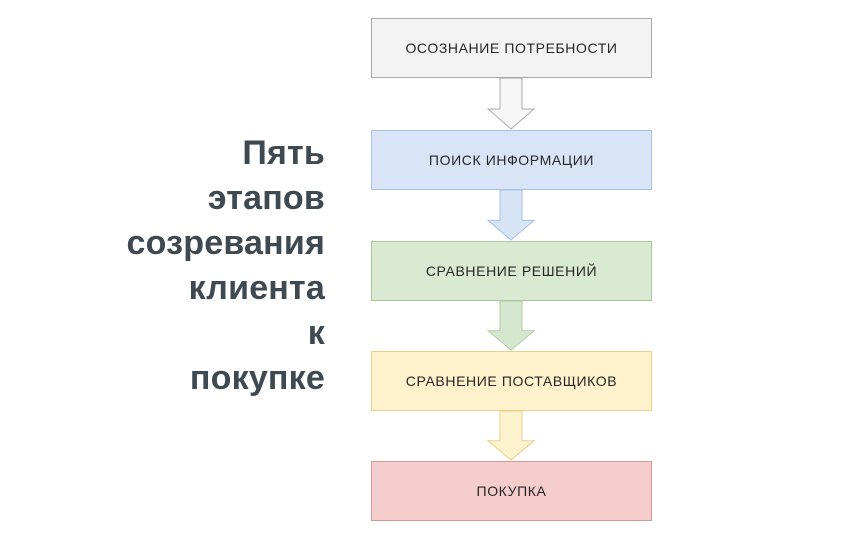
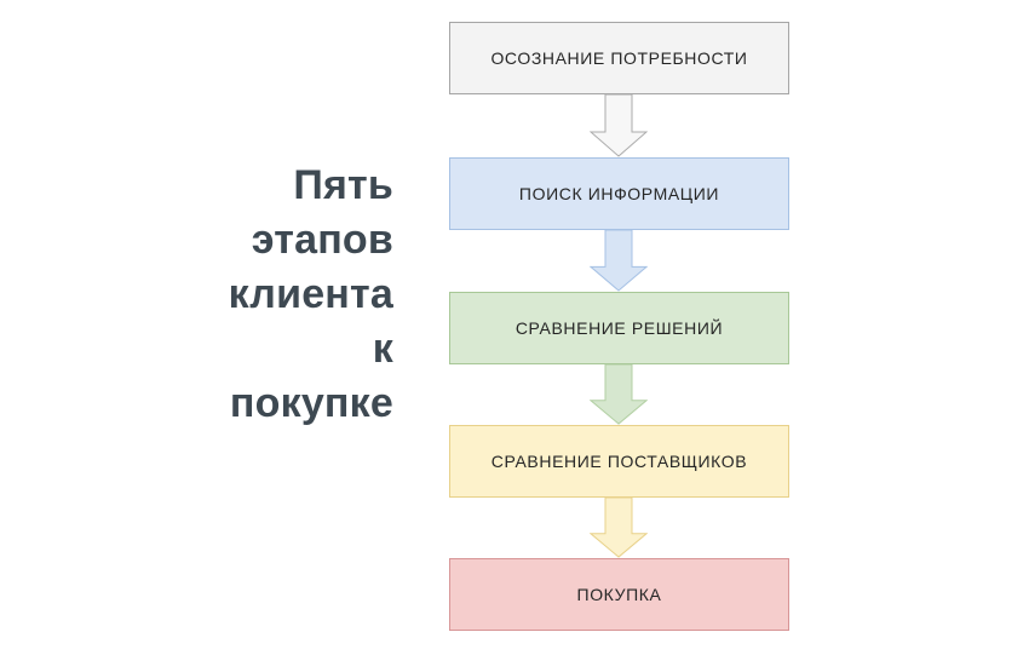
  Пять
  этапов
- созревания
  клиента
  к
  покупке
  ОСОЗНАНИЕ ПОТРЕБНОСТИ
  ПОИСК ИНФОРМАЦИИ
  СРАВНЕНИЕ РЕШЕНИЙ
  СРАВНЕНИЕ ПОСТАВЩИКОВ
  ПОКУПКА
